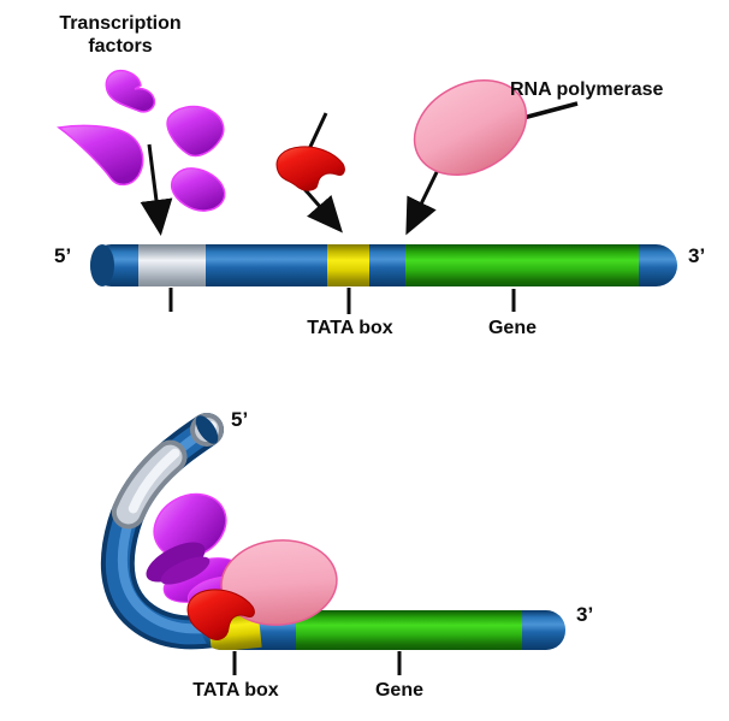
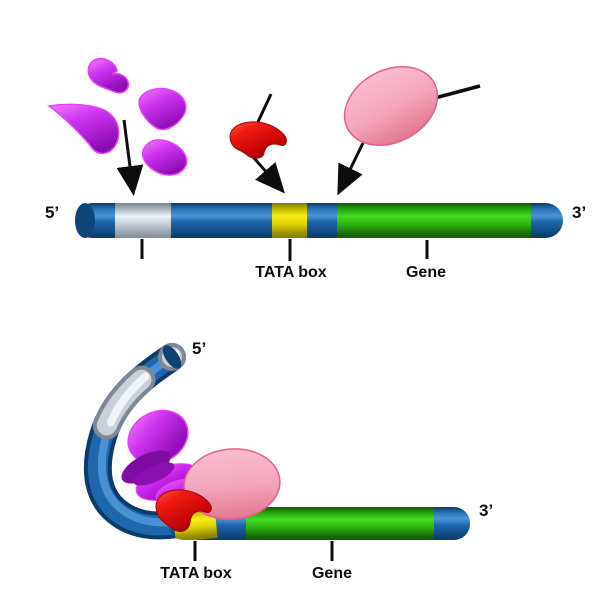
- Transcription factors
- RNA polymerase
  5’
  3’
  TATA box
  Gene
  5’
  3’
  TATA box
  Gene
